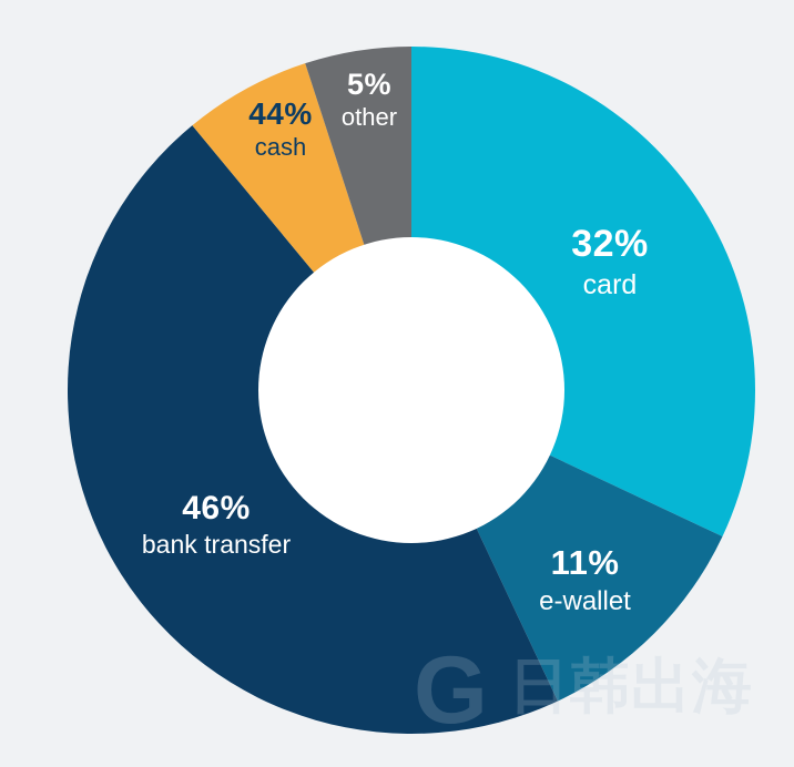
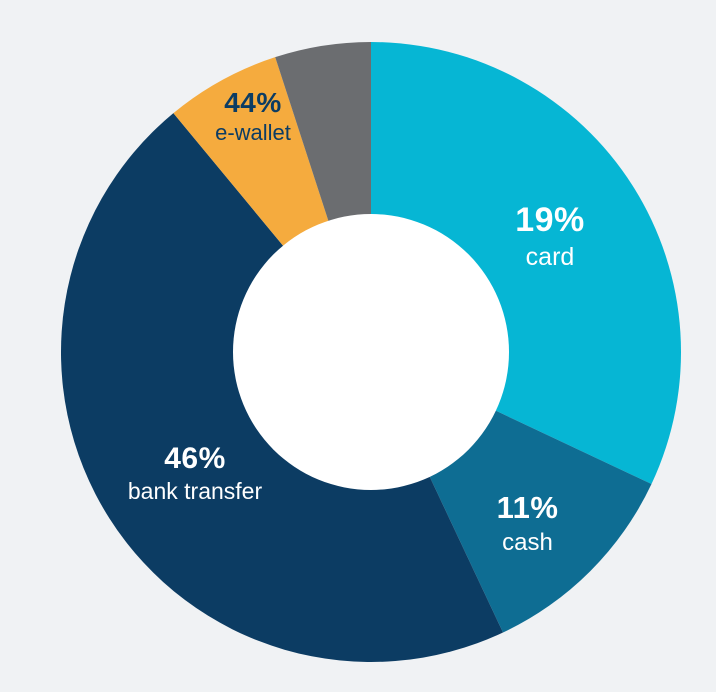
- 32%
+ 19%
  card
  11%
- e-wallet
+ cash
  46%
  bank transfer
  44%
- cash
+ e-wallet
- 5%
- other
- G
- 日韩出海
